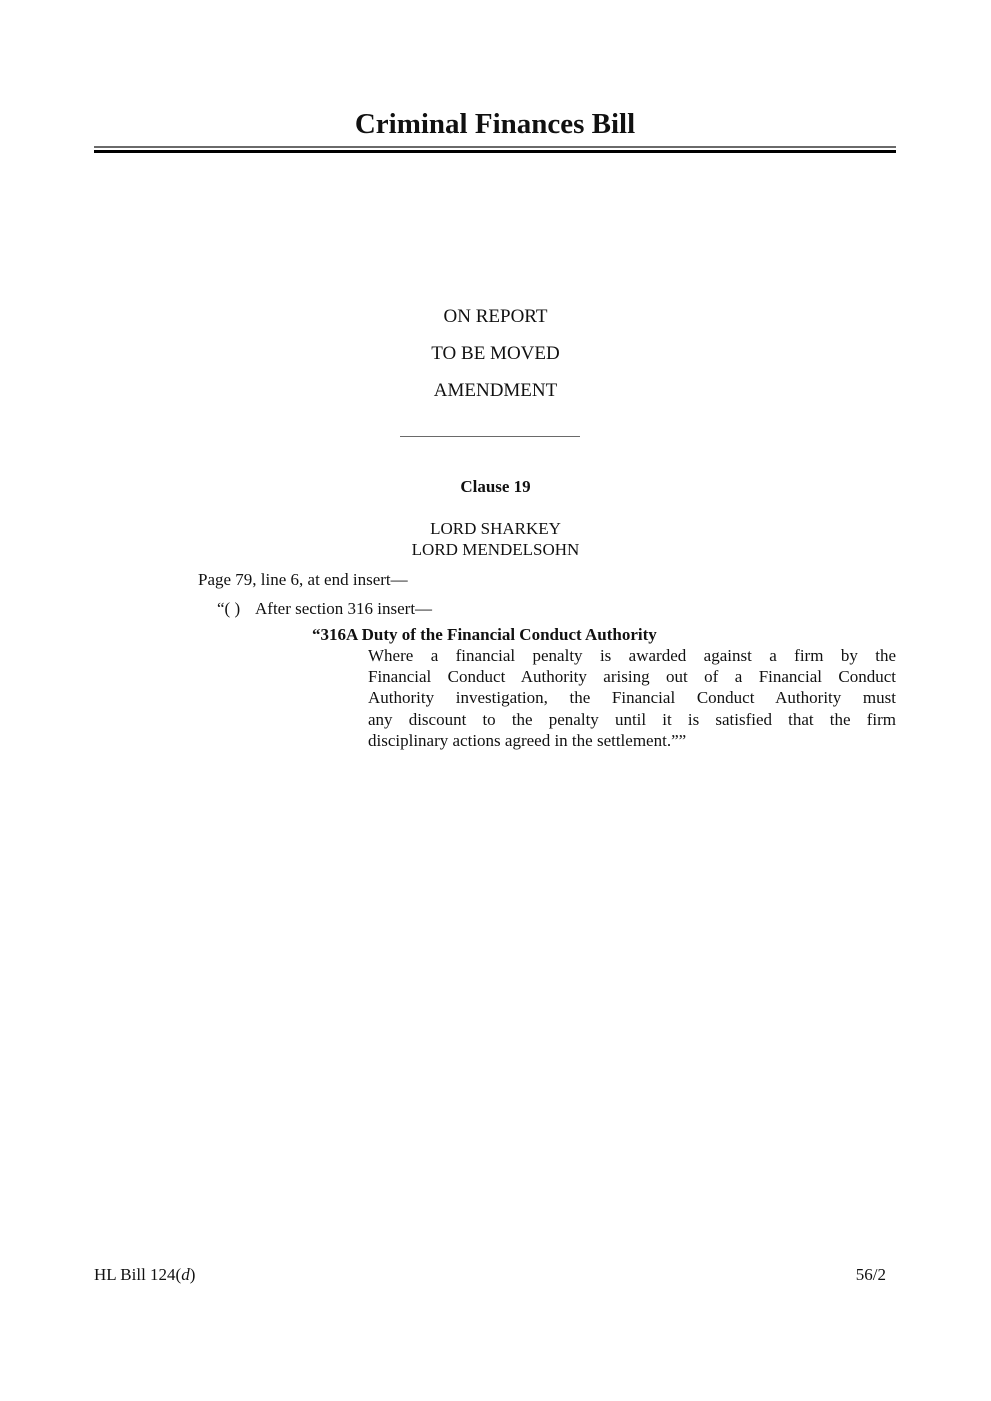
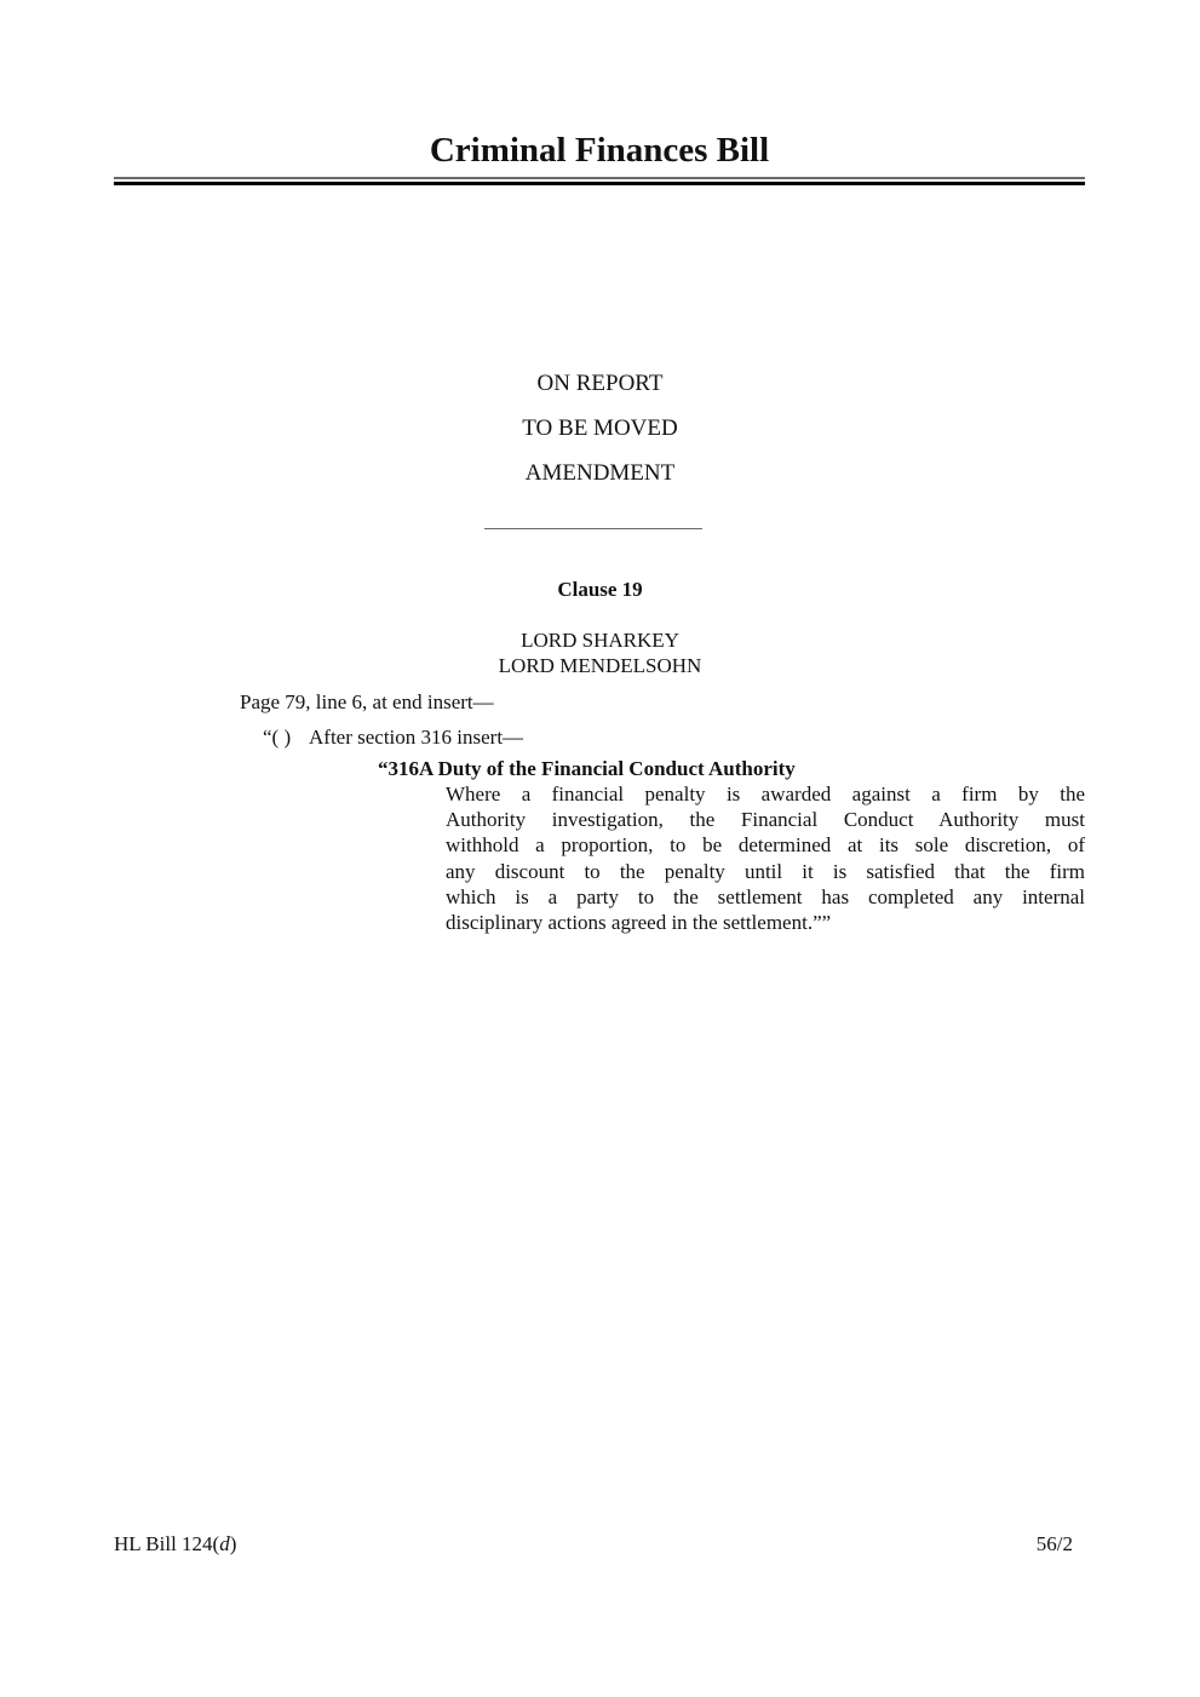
  Criminal Finances Bill
  ON REPORT
  TO BE MOVED
  AMENDMENT
  Clause 19
  LORD SHARKEY
  LORD MENDELSOHN
  Page 79, line 6, at end insert—
  “( ) After section 316 insert—
  “316A Duty of the Financial Conduct Authority
  Where a financial penalty is awarded against a firm by the
- Financial Conduct Authority arising out of a Financial Conduct
  Authority investigation, the Financial Conduct Authority must
+ withhold a proportion, to be determined at its sole discretion, of
  any discount to the penalty until it is satisfied that the firm
+ which is a party to the settlement has completed any internal
  disciplinary actions agreed in the settlement.””
  HL Bill 124(d)
  56/2
